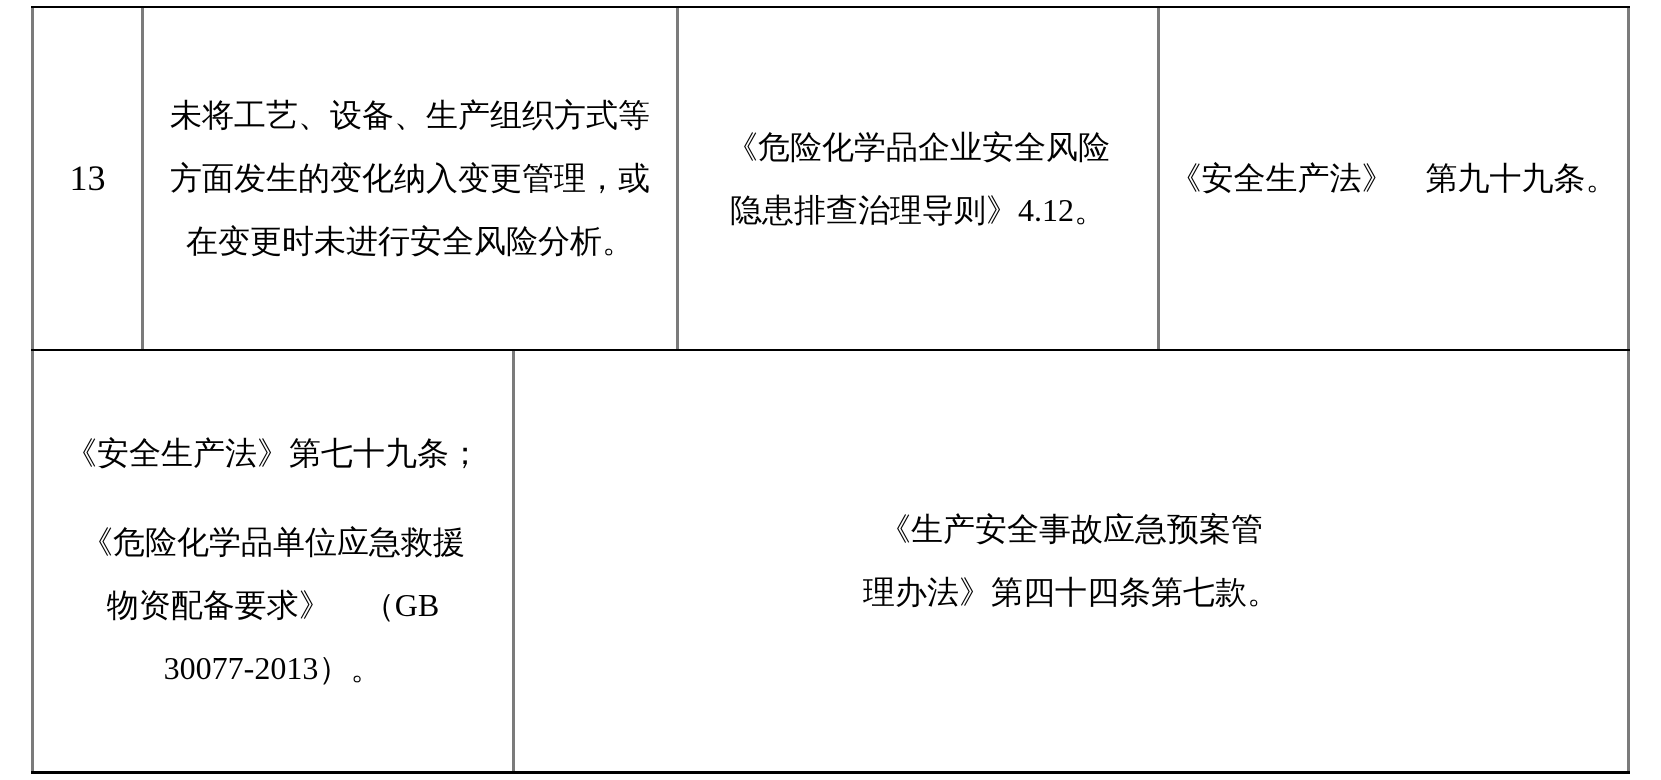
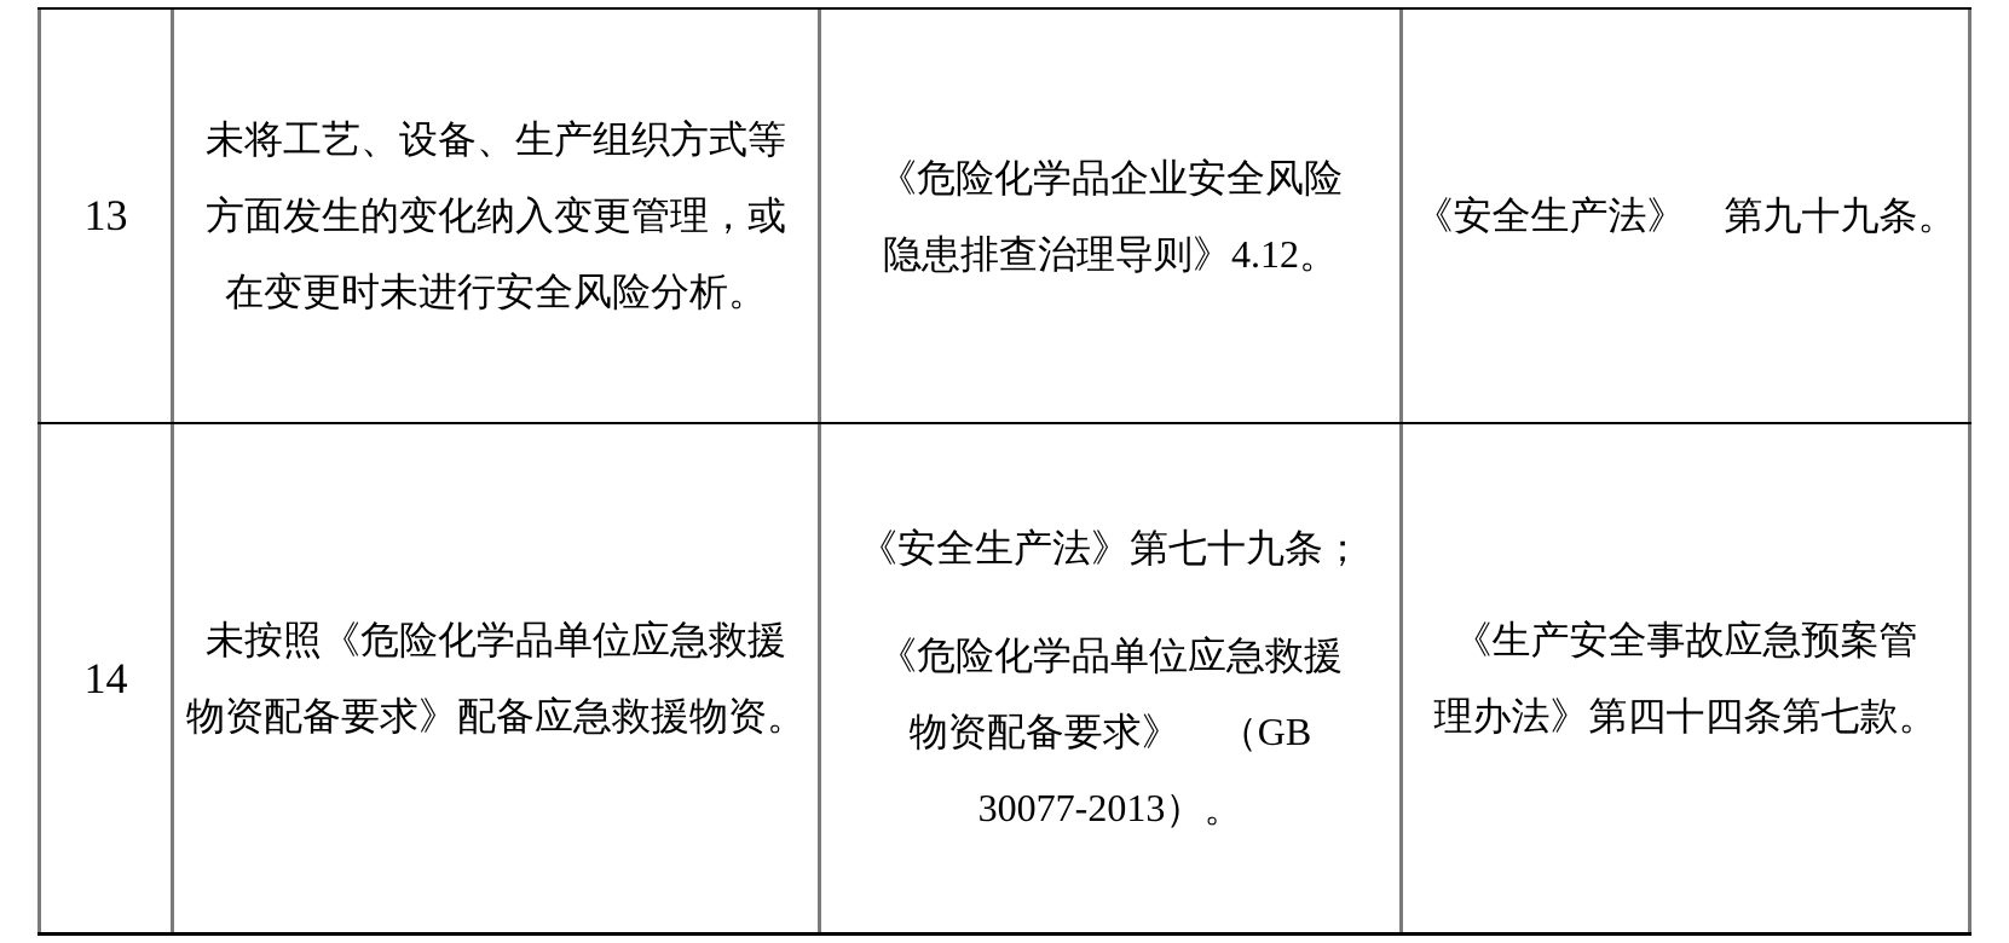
  13
  未将工艺、设备、生产组织方式等
  方面发生的变化纳入变更管理，或
  在变更时未进行安全风险分析。
  《危险化学品企业安全风险
  隐患排查治理导则》4.12。
  《安全生产法》 第九十九条。
+ 14
+ 未按照《危险化学品单位应急救援
+ 物资配备要求》配备应急救援物资。
  《安全生产法》第七十九条；
  《危险化学品单位应急救援
  物资配备要求》 （GB
  30077-2013）。
  《生产安全事故应急预案管
  理办法》第四十四条第七款。
